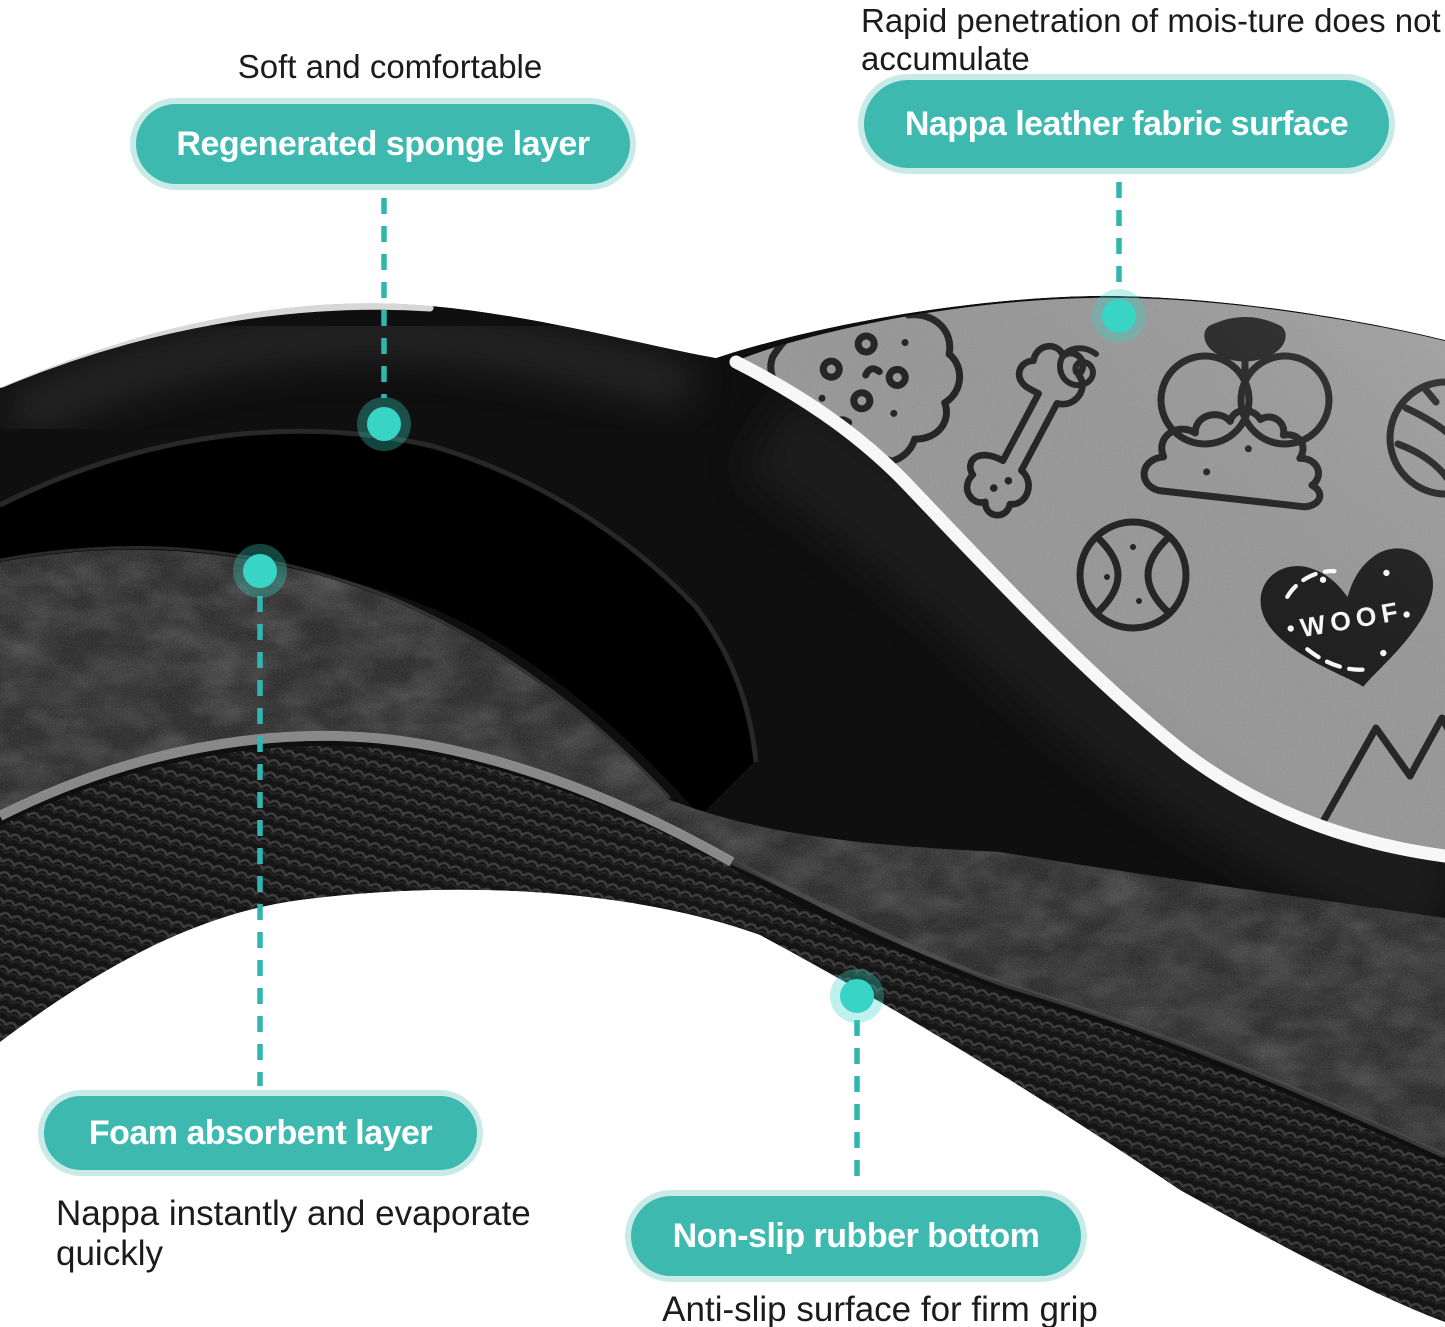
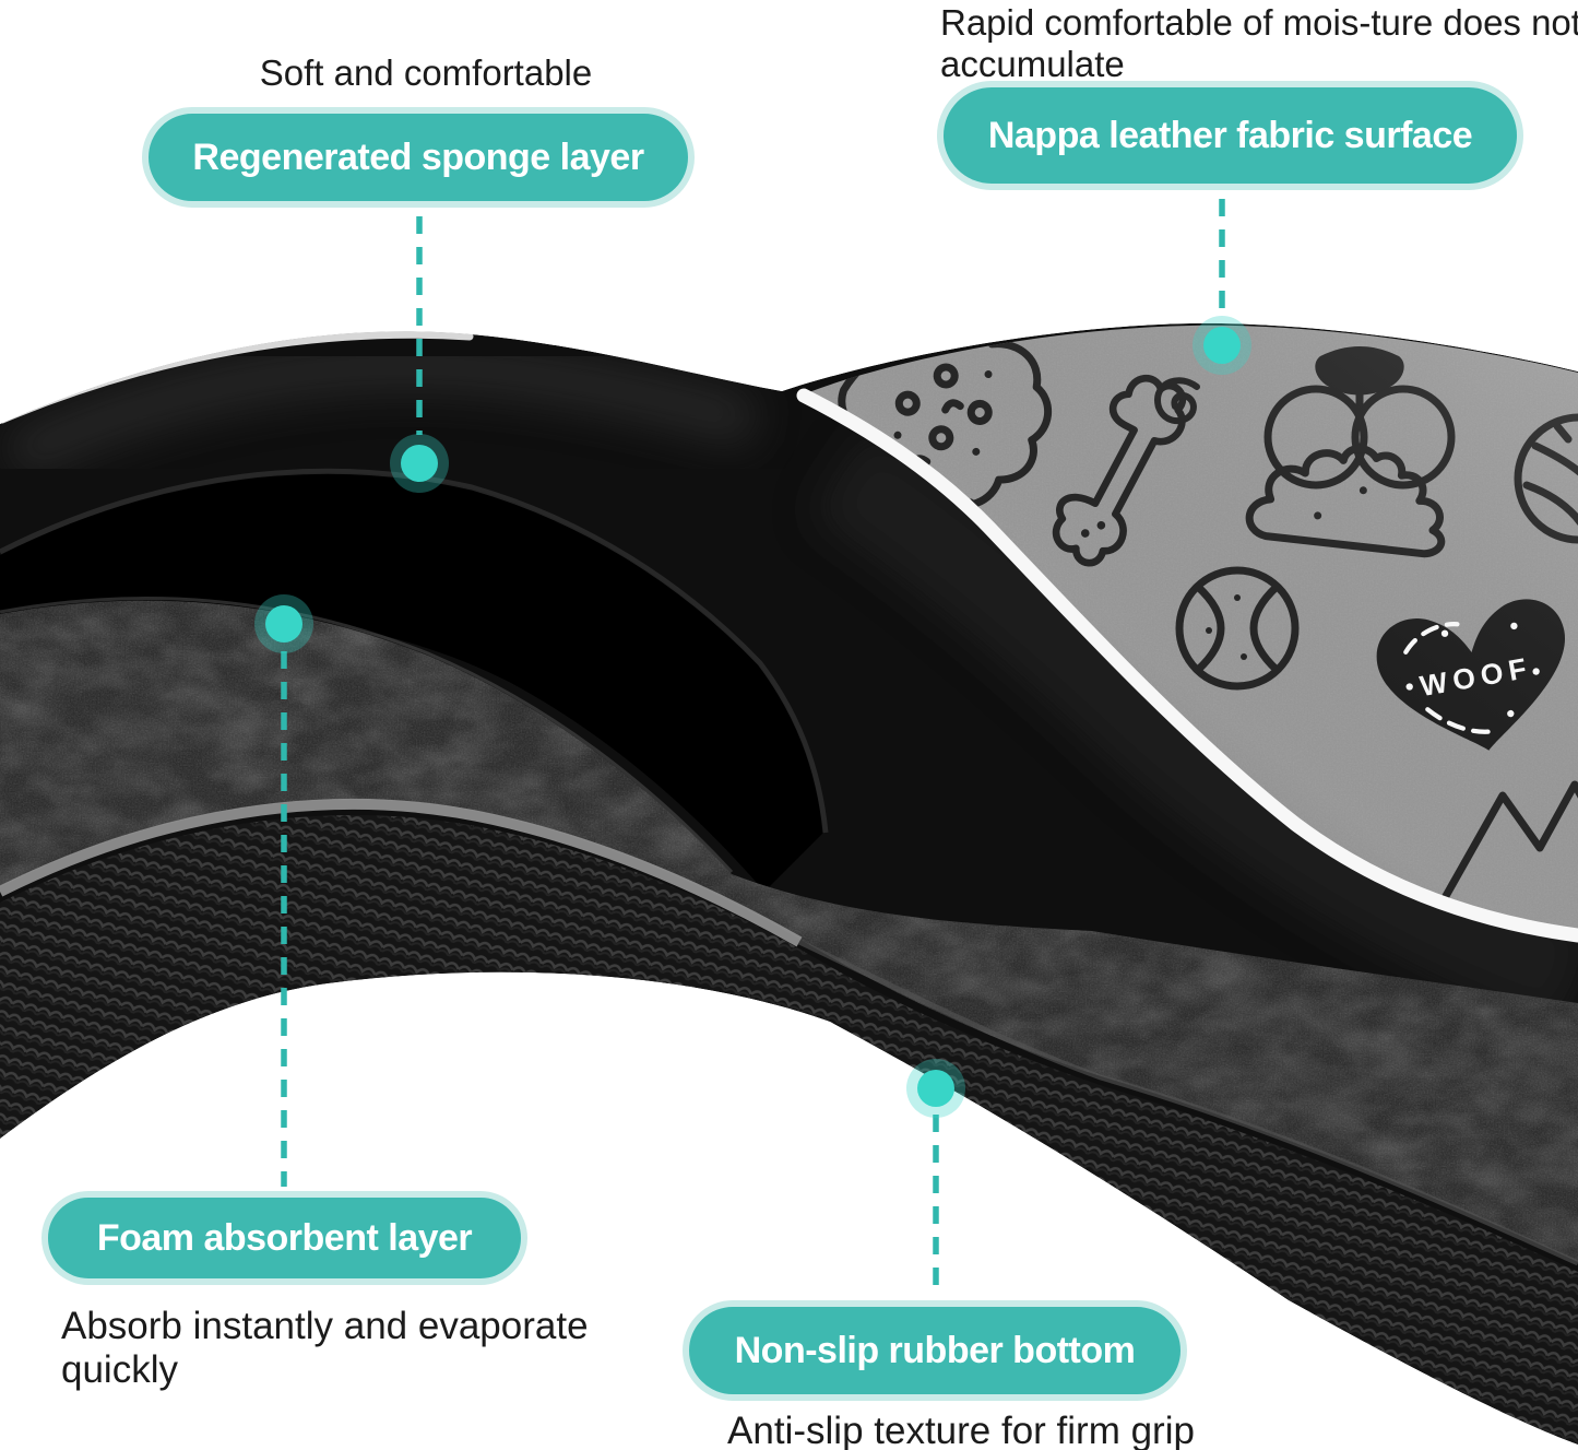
  Soft and comfortable
  Regenerated sponge layer
- Rapid penetration of mois-ture does not accumulate
+ Rapid comfortable of mois-ture does not accumulate
  Nappa leather fabric surface
  Foam absorbent layer
- Nappa instantly and evaporate quickly
+ Absorb instantly and evaporate quickly
  Non-slip rubber bottom
- Anti-slip surface for firm grip
+ Anti-slip texture for firm grip
